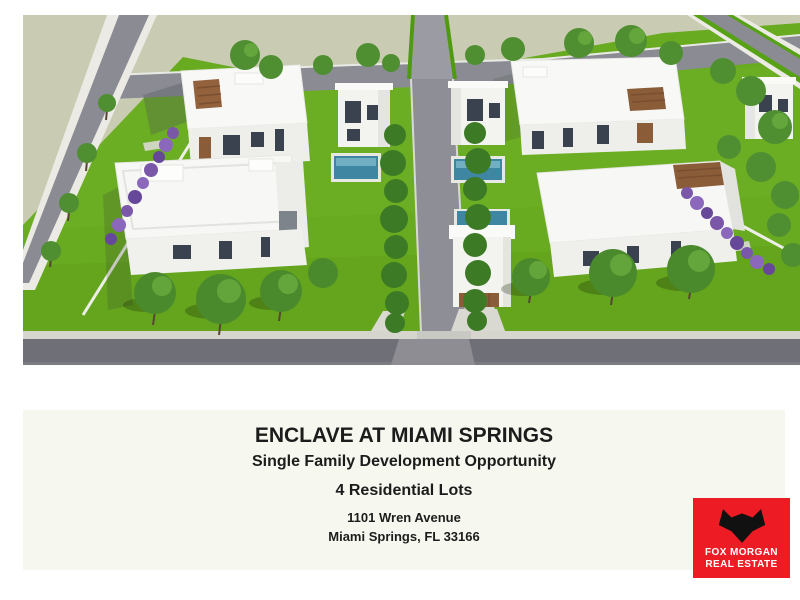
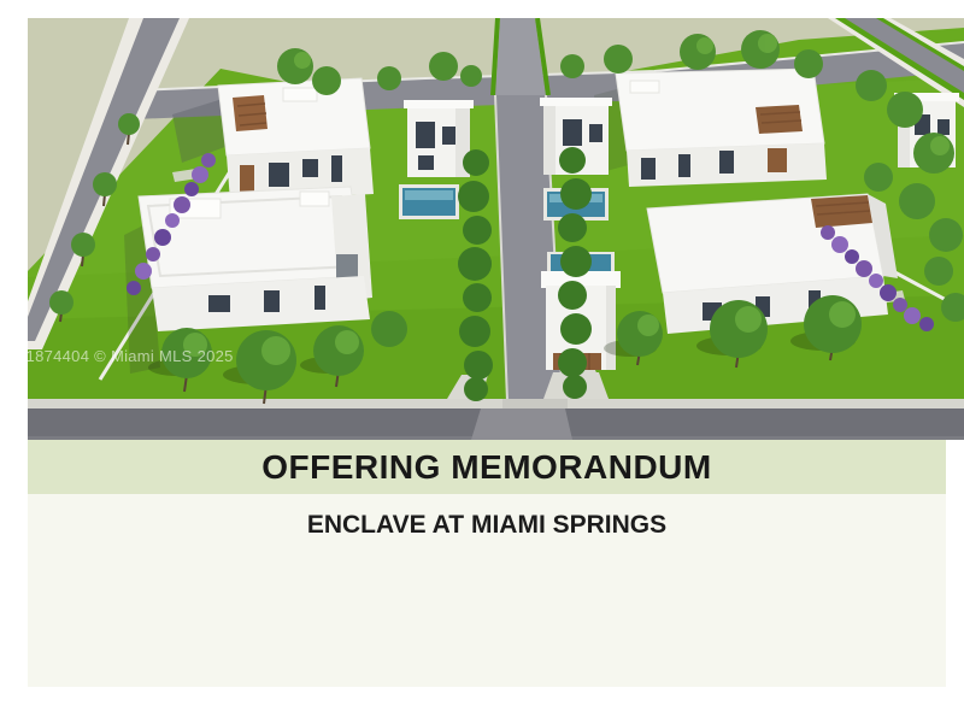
+ A11874404 © Miami MLS 2025
+ OFFERING MEMORANDUM
  ENCLAVE AT MIAMI SPRINGS
- Single Family Development Opportunity
- 4 Residential Lots
- 1101 Wren Avenue
- Miami Springs, FL 33166
- FOX MORGAN
- REAL ESTATE
